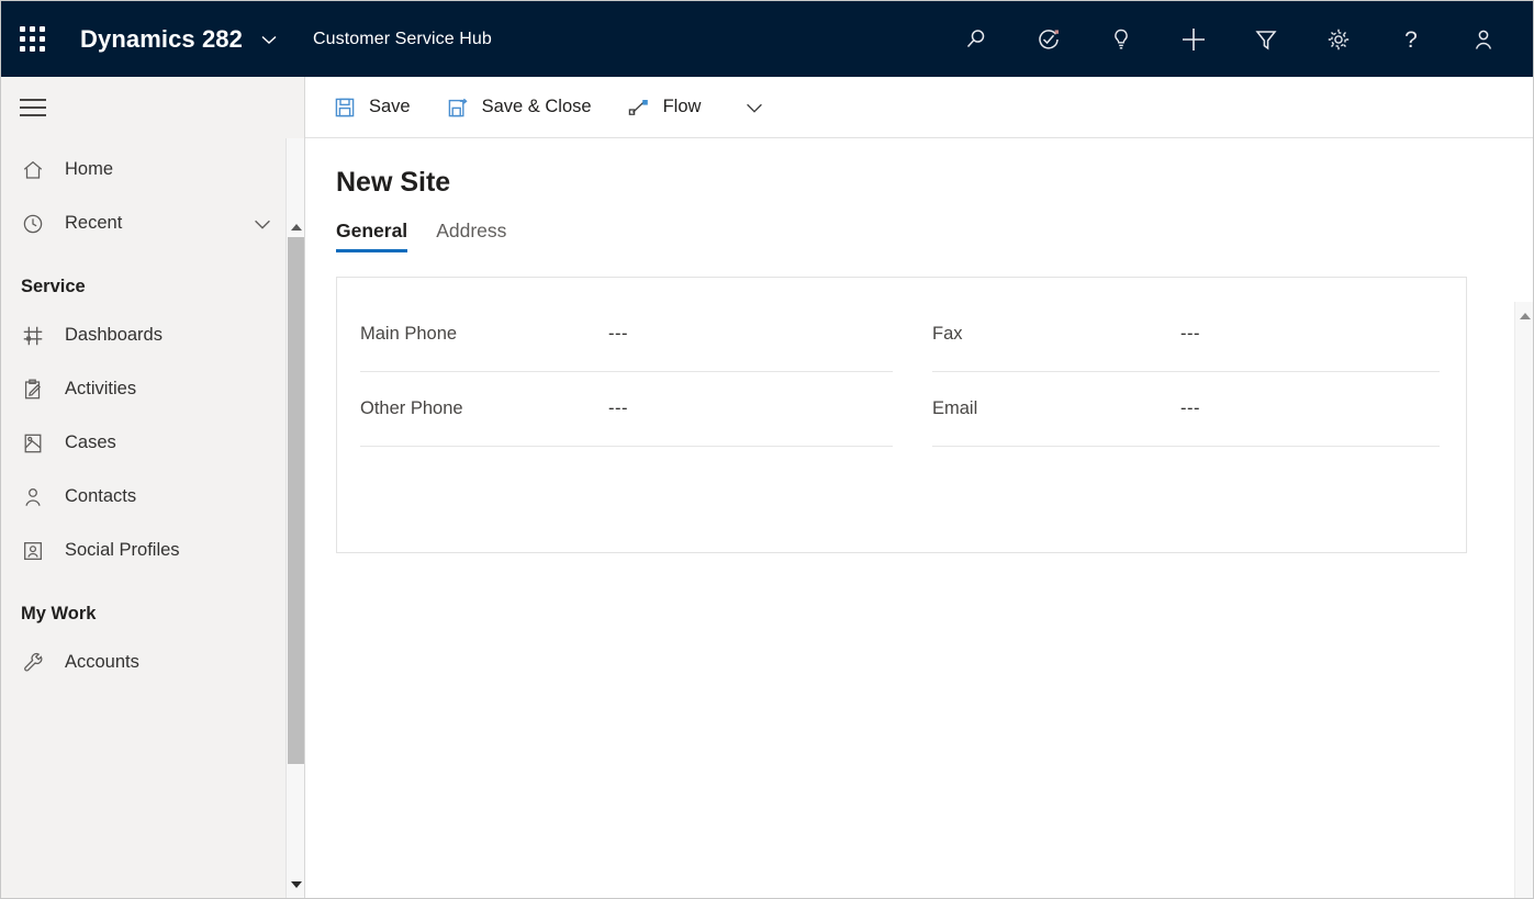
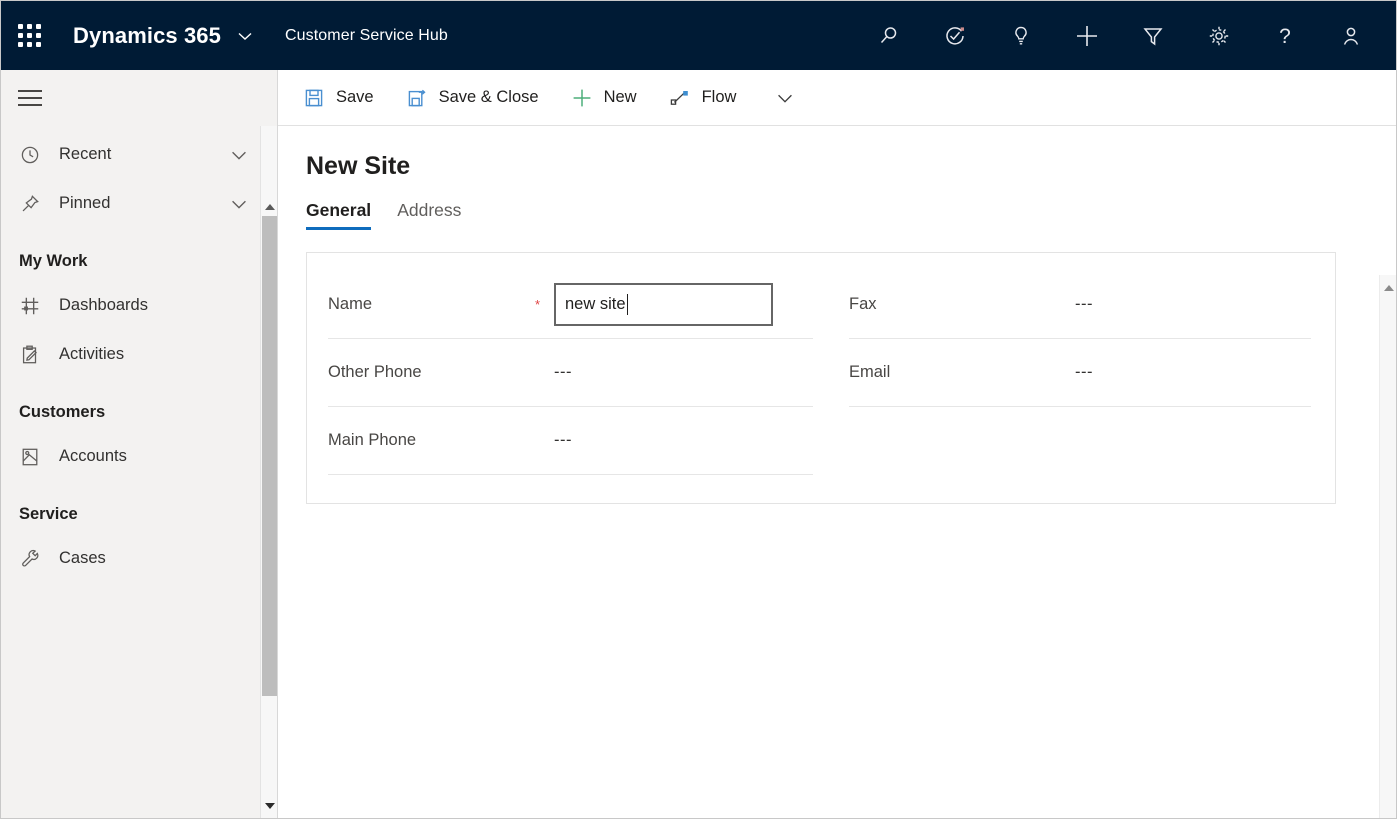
- Dynamics 282
+ Dynamics 365
  Customer Service Hub
  ?
- Home
  Recent
+ Pinned
- Service
+ My Work
  Dashboards
  Activities
+ Customers
- Cases
+ Accounts
- Contacts
- Social Profiles
- My Work
+ Service
- Accounts
+ Cases
  Save
  Save & Close
+ New
  Flow
  New Site
  General
  Address
+ Name
+ *
+ new site
- Main Phone
+ Other Phone
  ---
- Other Phone
+ Main Phone
  ---
  Fax
  ---
  Email
  ---
